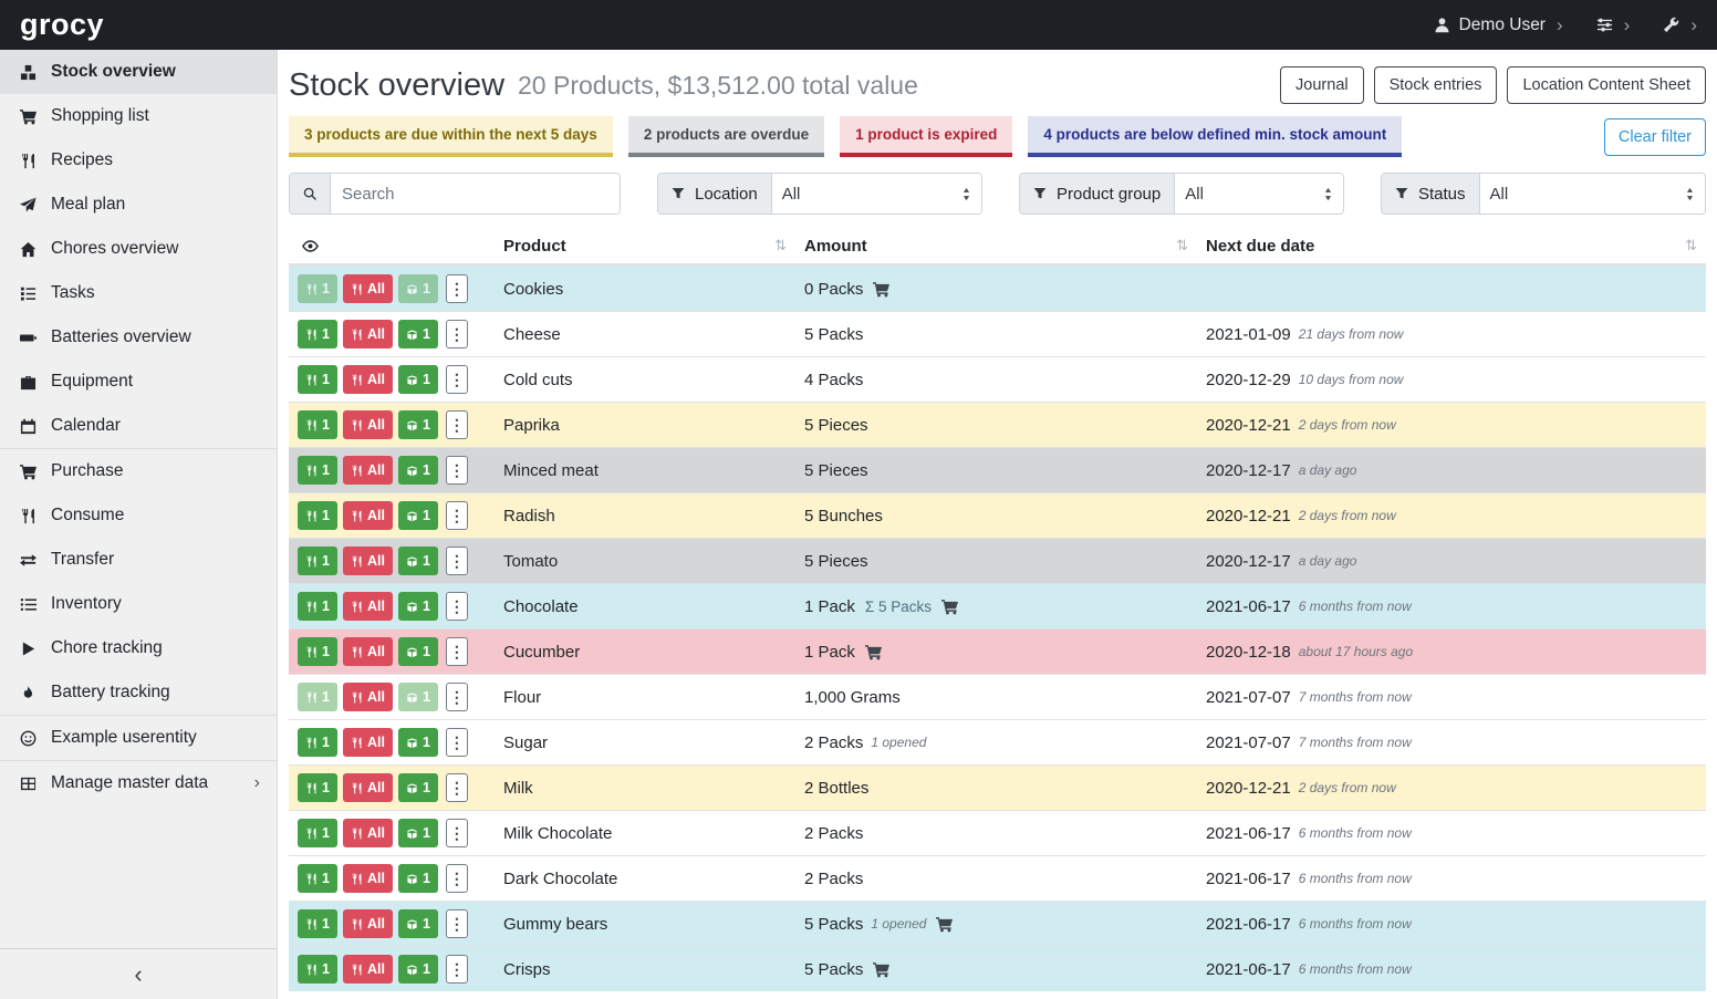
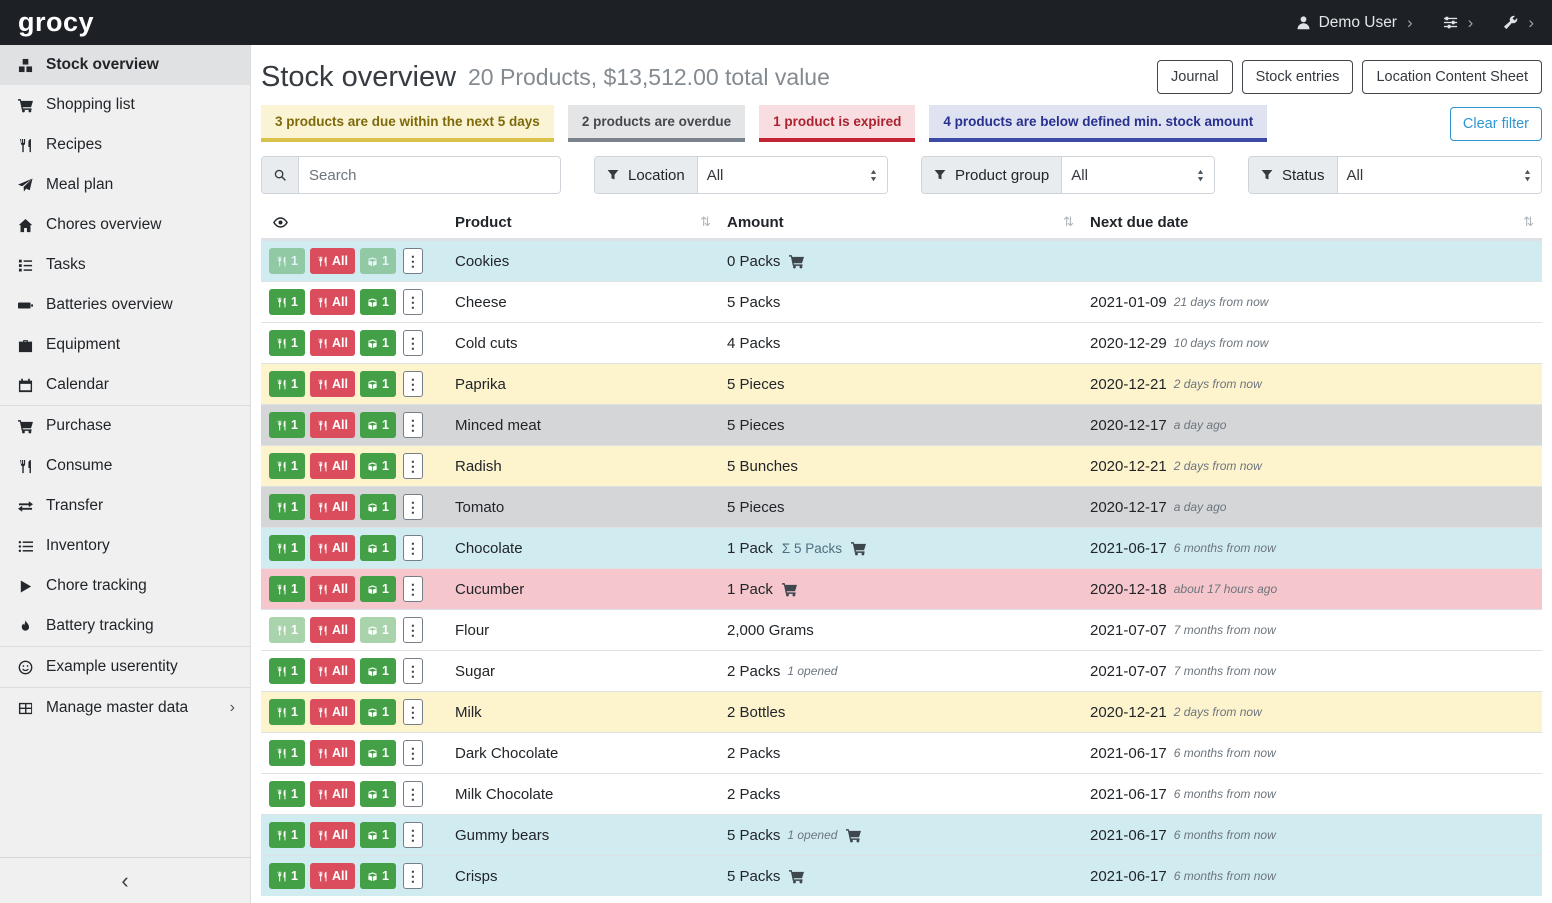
  grocy
  Demo User
  ›
  ›
  ›
  Stock overview
  Shopping list
  Recipes
  Meal plan
  Chores overview
  Tasks
  Batteries overview
  Equipment
  Calendar
  Purchase
  Consume
  Transfer
  Inventory
  Chore tracking
  Battery tracking
  Example userentity
  Manage master data
  ›
  ‹
  Stock overview
  20 Products, $13,512.00 total value
  Journal
  Stock entries
  Location Content Sheet
  3 products are due within the next 5 days
  2 products are overdue
  1 product is expired
  4 products are below defined min. stock amount
  Clear filter
  Search
  Location
  All
  Product group
  All
  Status
  All
  Product
  ⇅
  Amount
  ⇅
  Next due date
  ⇅
  1
  All
  1
  ⋮
  Cookies
  0 Packs
  1
  All
  1
  ⋮
  Cheese
  5 Packs
  2021-01-09
  21 days from now
  1
  All
  1
  ⋮
  Cold cuts
  4 Packs
  2020-12-29
  10 days from now
  1
  All
  1
  ⋮
  Paprika
  5 Pieces
  2020-12-21
  2 days from now
  1
  All
  1
  ⋮
  Minced meat
  5 Pieces
  2020-12-17
  a day ago
  1
  All
  1
  ⋮
  Radish
  5 Bunches
  2020-12-21
  2 days from now
  1
  All
  1
  ⋮
  Tomato
  5 Pieces
  2020-12-17
  a day ago
  1
  All
  1
  ⋮
  Chocolate
  1 Pack
  Σ 5 Packs
  2021-06-17
  6 months from now
  1
  All
  1
  ⋮
  Cucumber
  1 Pack
  2020-12-18
  about 17 hours ago
  1
  All
  1
  ⋮
  Flour
- 1,000 Grams
+ 2,000 Grams
  2021-07-07
  7 months from now
  1
  All
  1
  ⋮
  Sugar
  2 Packs
  1 opened
  2021-07-07
  7 months from now
  1
  All
  1
  ⋮
  Milk
  2 Bottles
  2020-12-21
  2 days from now
  1
  All
  1
  ⋮
- Milk Chocolate
+ Dark Chocolate
  2 Packs
  2021-06-17
  6 months from now
  1
  All
  1
  ⋮
- Dark Chocolate
+ Milk Chocolate
  2 Packs
  2021-06-17
  6 months from now
  1
  All
  1
  ⋮
  Gummy bears
  5 Packs
  1 opened
  2021-06-17
  6 months from now
  1
  All
  1
  ⋮
  Crisps
  5 Packs
  2021-06-17
  6 months from now
